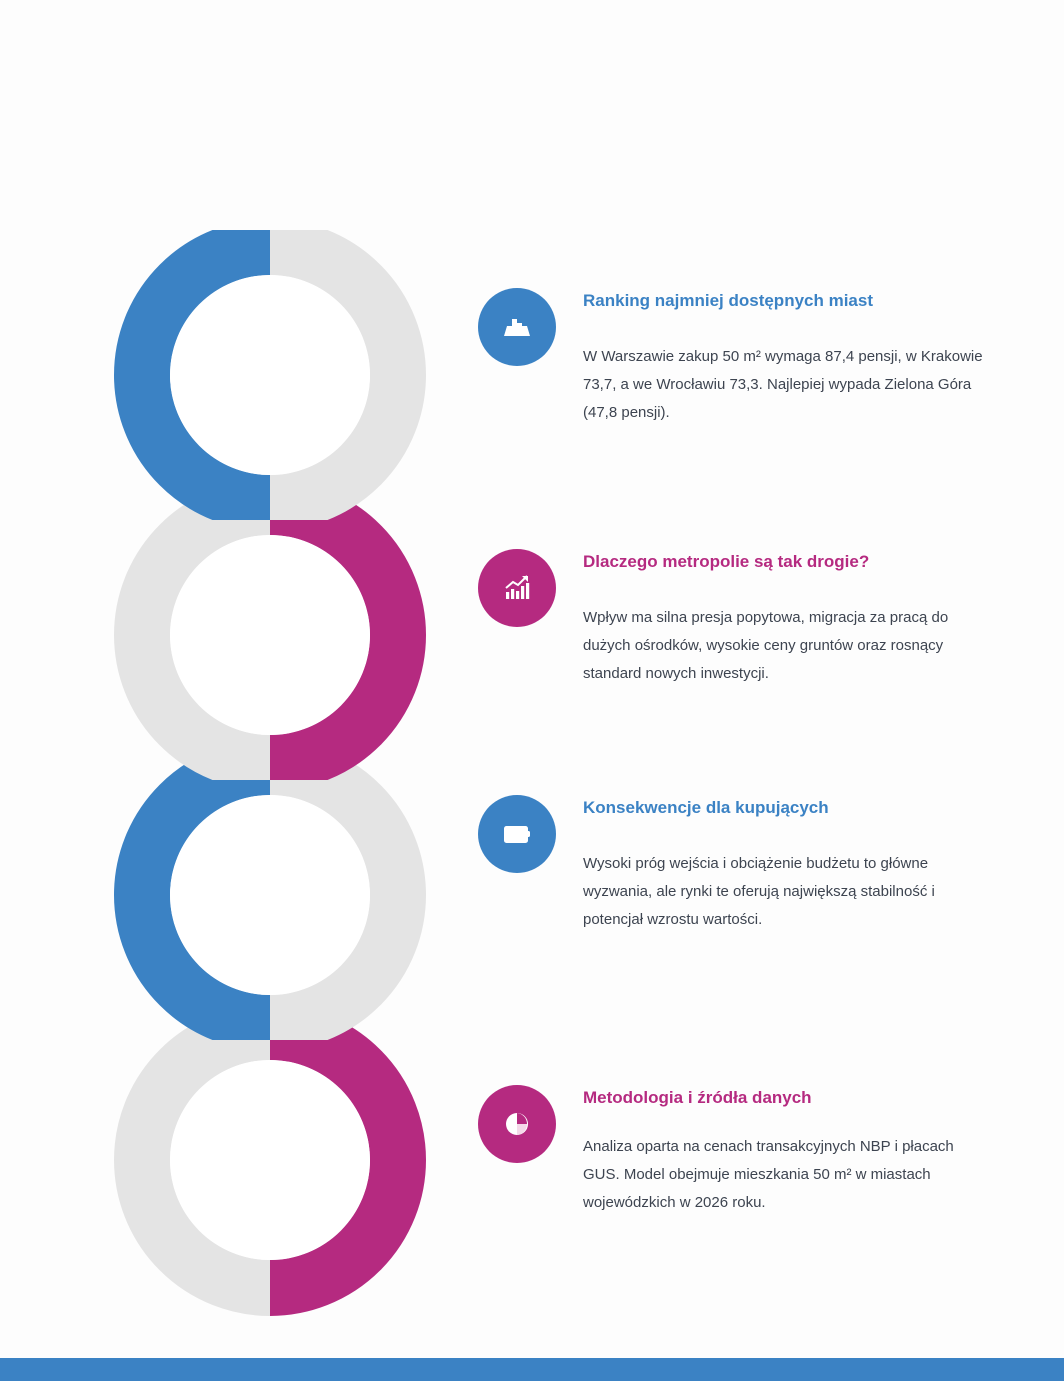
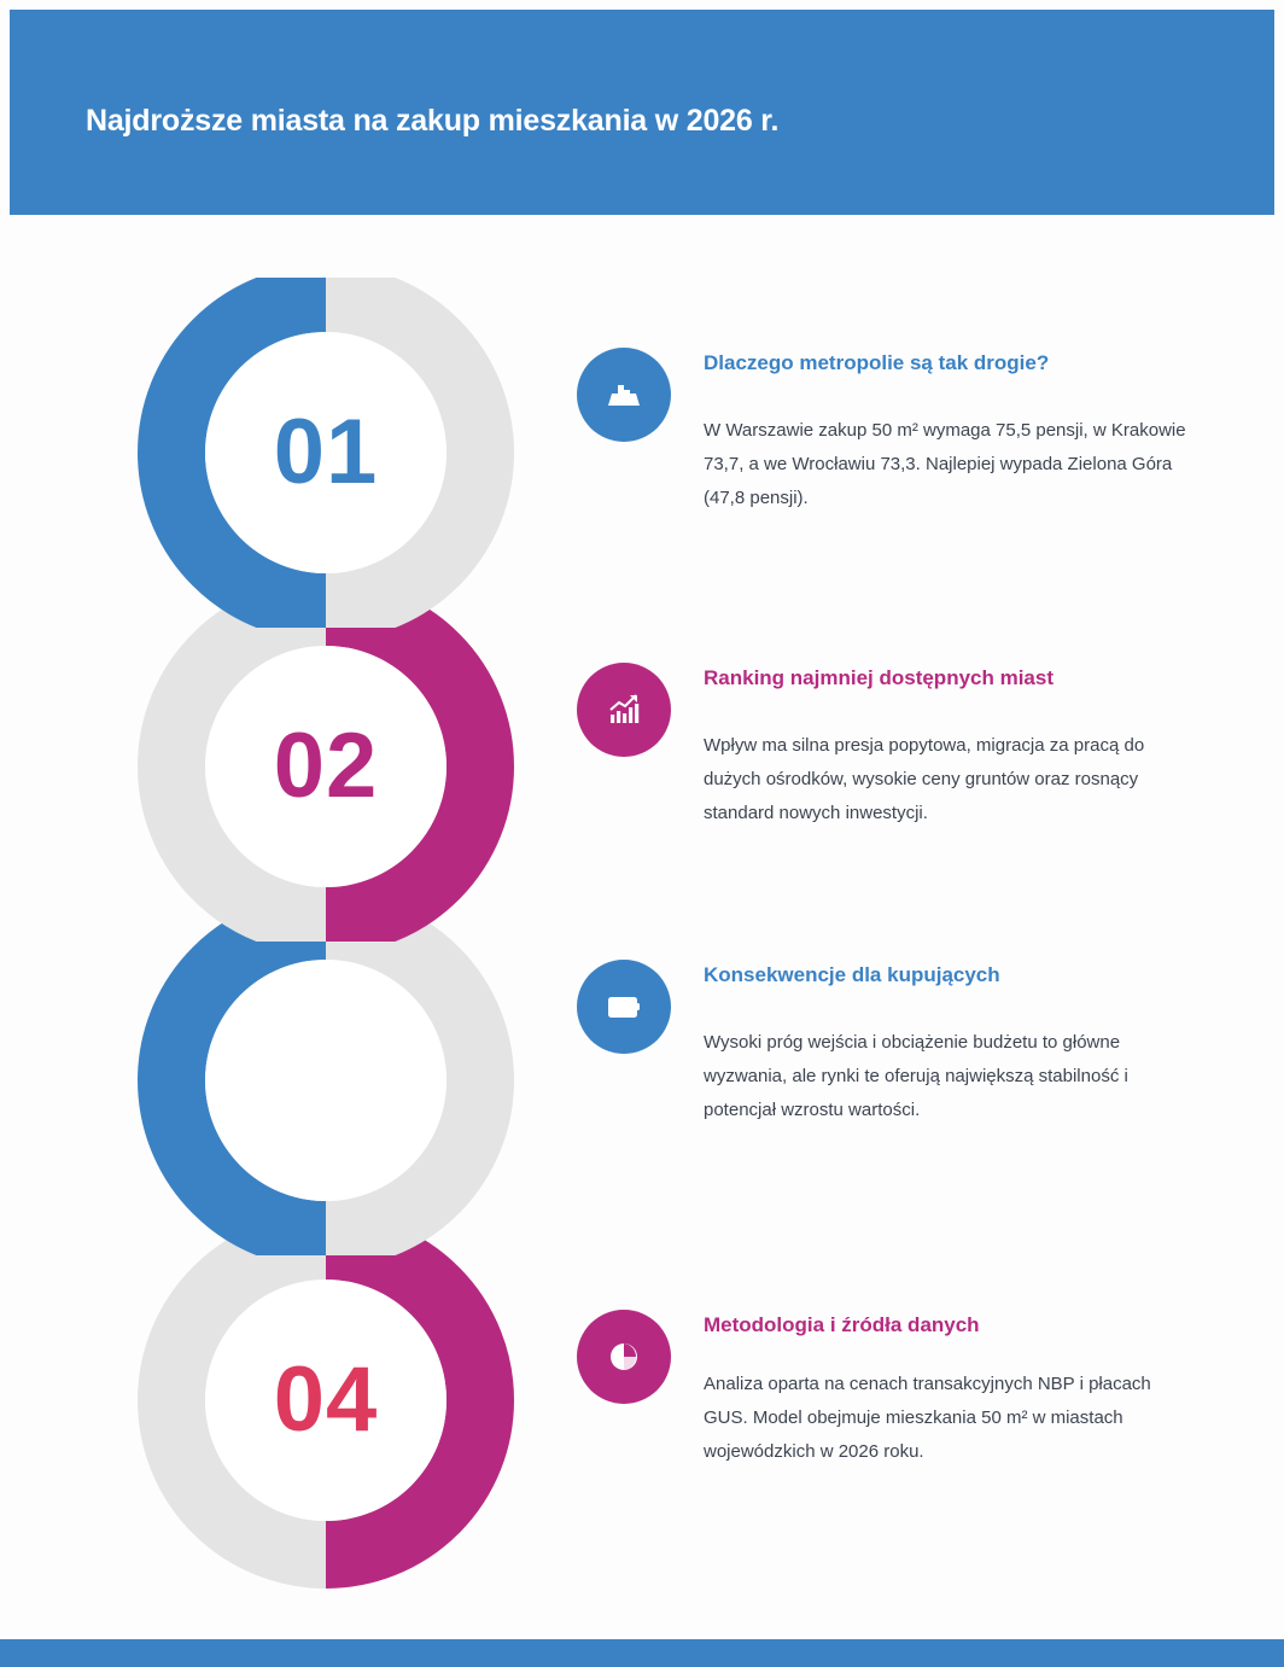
+ Najdroższe miasta na zakup mieszkania w 2026 r.
+ 01
+ 02
+ 04
- Ranking najmniej dostępnych miast
+ Dlaczego metropolie są tak drogie?
- W Warszawie zakup 50 m² wymaga 87,4 pensji, w Krakowie 73,7, a we Wrocławiu 73,3. Najlepiej wypada Zielona Góra (47,8 pensji).
+ W Warszawie zakup 50 m² wymaga 75,5 pensji, w Krakowie 73,7, a we Wrocławiu 73,3. Najlepiej wypada Zielona Góra (47,8 pensji).
- Dlaczego metropolie są tak drogie?
+ Ranking najmniej dostępnych miast
  Wpływ ma silna presja popytowa, migracja za pracą do dużych ośrodków, wysokie ceny gruntów oraz rosnący standard nowych inwestycji.
  Konsekwencje dla kupujących
  Wysoki próg wejścia i obciążenie budżetu to główne wyzwania, ale rynki te oferują największą stabilność i potencjał wzrostu wartości.
  Metodologia i źródła danych
  Analiza oparta na cenach transakcyjnych NBP i płacach GUS. Model obejmuje mieszkania 50 m² w miastach wojewódzkich w 2026 roku.
